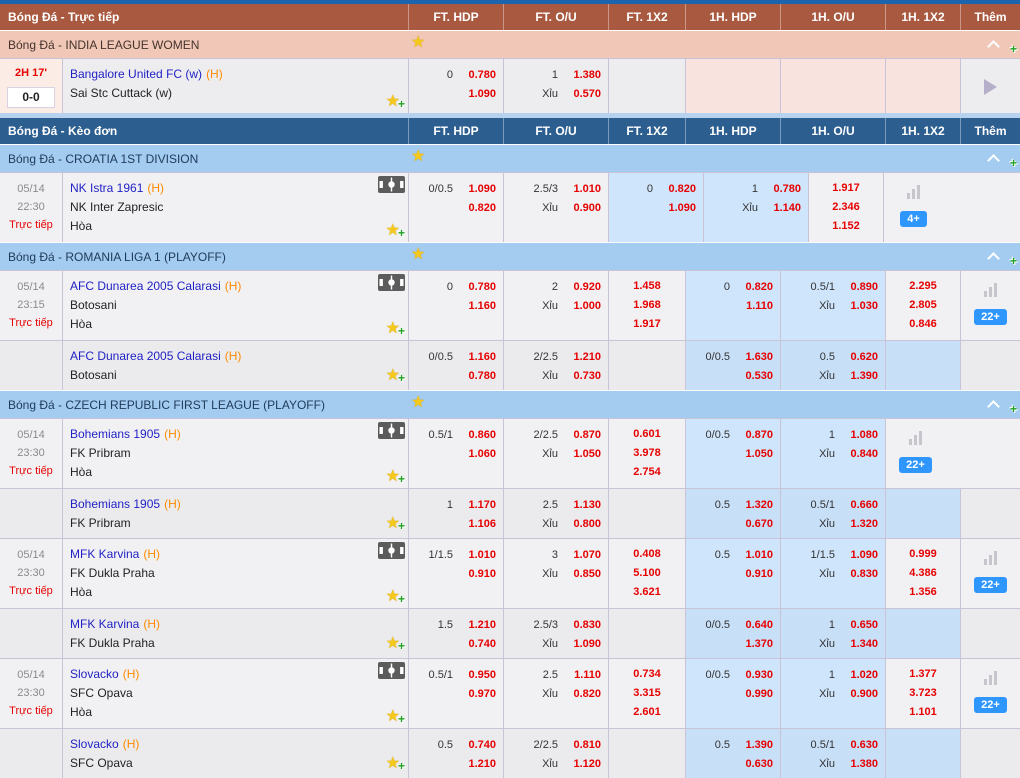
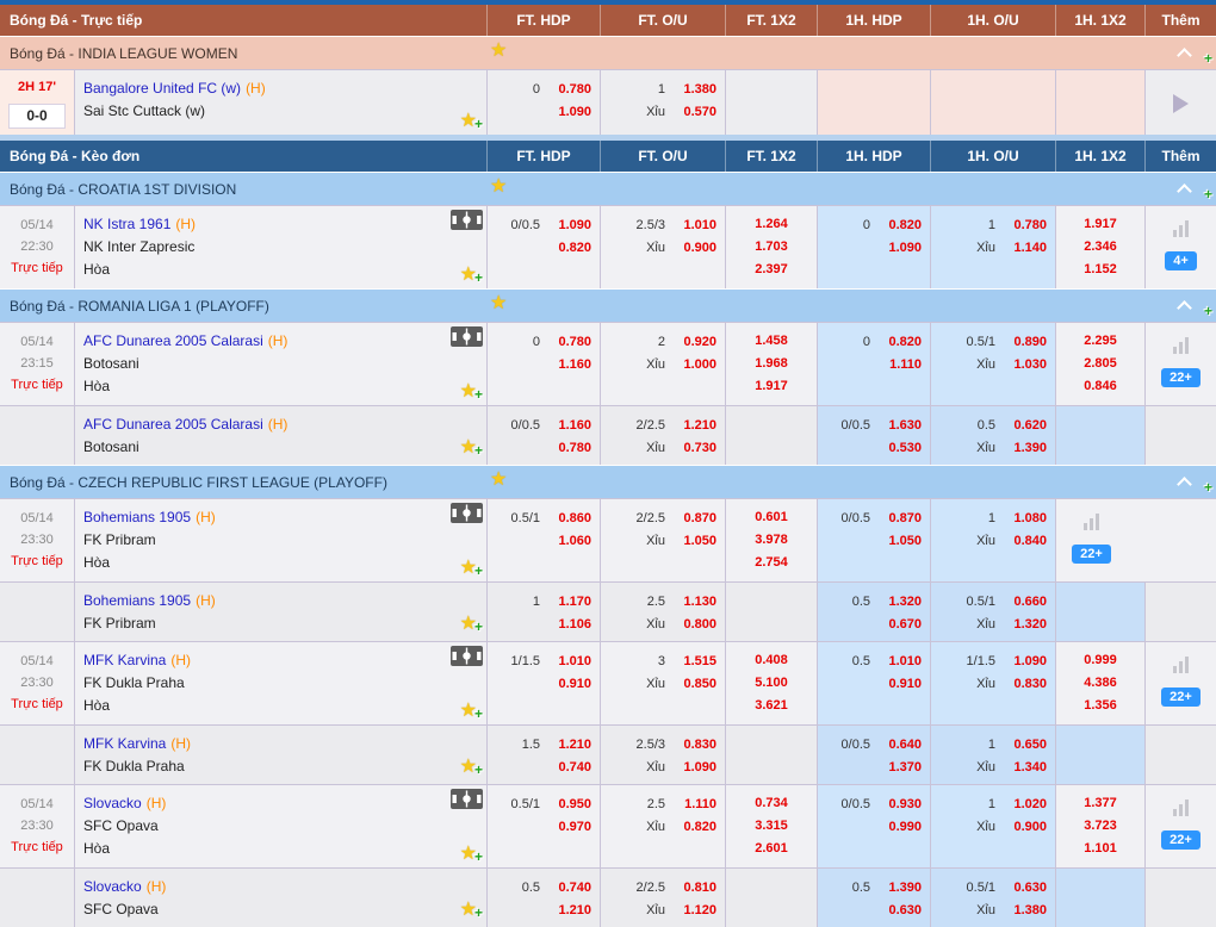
  Bóng Đá - Trực tiếp
  FT. HDP
  FT. O/U
  FT. 1X2
  1H. HDP
  1H. O/U
  1H. 1X2
  Thêm
  Bóng Đá - INDIA LEAGUE WOMEN
  ★
  +
  2H 17'
  0-0
  Bangalore United FC (w) (H)
  Sai Stc Cuttack (w)
  ★
  +
  0
  0.780
  1.090
  1
  1.380
  Xỉu
  0.570
  Bóng Đá - Kèo đơn
  FT. HDP
  FT. O/U
  FT. 1X2
  1H. HDP
  1H. O/U
  1H. 1X2
  Thêm
  Bóng Đá - CROATIA 1ST DIVISION
  ★
  +
  05/14
  22:30
  Trực tiếp
  NK Istra 1961 (H)
  NK Inter Zapresic
  Hòa
  ★
  +
  0/0.5
  1.090
  0.820
  2.5/3
  1.010
  Xỉu
  0.900
+ 1.264
+ 1.703
+ 2.397
  0
  0.820
  1.090
  1
  0.780
  Xỉu
  1.140
  1.917
  2.346
  1.152
  4+
  Bóng Đá - ROMANIA LIGA 1 (PLAYOFF)
  ★
  +
  05/14
  23:15
  Trực tiếp
  AFC Dunarea 2005 Calarasi (H)
  Botosani
  Hòa
  ★
  +
  0
  0.780
  1.160
  2
  0.920
  Xỉu
  1.000
  1.458
  1.968
  1.917
  0
  0.820
  1.110
  0.5/1
  0.890
  Xỉu
  1.030
  2.295
  2.805
  0.846
  22+
  AFC Dunarea 2005 Calarasi (H)
  Botosani
  ★
  +
  0/0.5
  1.160
  0.780
  2/2.5
  1.210
  Xỉu
  0.730
  0/0.5
  1.630
  0.530
  0.5
  0.620
  Xỉu
  1.390
  Bóng Đá - CZECH REPUBLIC FIRST LEAGUE (PLAYOFF)
  ★
  +
  05/14
  23:30
  Trực tiếp
  Bohemians 1905 (H)
  FK Pribram
  Hòa
  ★
  +
  0.5/1
  0.860
  1.060
  2/2.5
  0.870
  Xỉu
  1.050
  0.601
  3.978
  2.754
  0/0.5
  0.870
  1.050
  1
  1.080
  Xỉu
  0.840
  22+
  Bohemians 1905 (H)
  FK Pribram
  ★
  +
  1
  1.170
  1.106
  2.5
  1.130
  Xỉu
  0.800
  0.5
  1.320
  0.670
  0.5/1
  0.660
  Xỉu
  1.320
  05/14
  23:30
  Trực tiếp
  MFK Karvina (H)
  FK Dukla Praha
  Hòa
  ★
  +
  1/1.5
  1.010
  0.910
  3
- 1.070
+ 1.515
  Xỉu
  0.850
  0.408
  5.100
  3.621
  0.5
  1.010
  0.910
  1/1.5
  1.090
  Xỉu
  0.830
  0.999
  4.386
  1.356
  22+
  MFK Karvina (H)
  FK Dukla Praha
  ★
  +
  1.5
  1.210
  0.740
  2.5/3
  0.830
  Xỉu
  1.090
  0/0.5
  0.640
  1.370
  1
  0.650
  Xỉu
  1.340
  05/14
  23:30
  Trực tiếp
  Slovacko (H)
  SFC Opava
  Hòa
  ★
  +
  0.5/1
  0.950
  0.970
  2.5
  1.110
  Xỉu
  0.820
  0.734
  3.315
  2.601
  0/0.5
  0.930
  0.990
  1
  1.020
  Xỉu
  0.900
  1.377
  3.723
  1.101
  22+
  Slovacko (H)
  SFC Opava
  ★
  +
  0.5
  0.740
  1.210
  2/2.5
  0.810
  Xỉu
  1.120
  0.5
  1.390
  0.630
  0.5/1
  0.630
  Xỉu
  1.380
